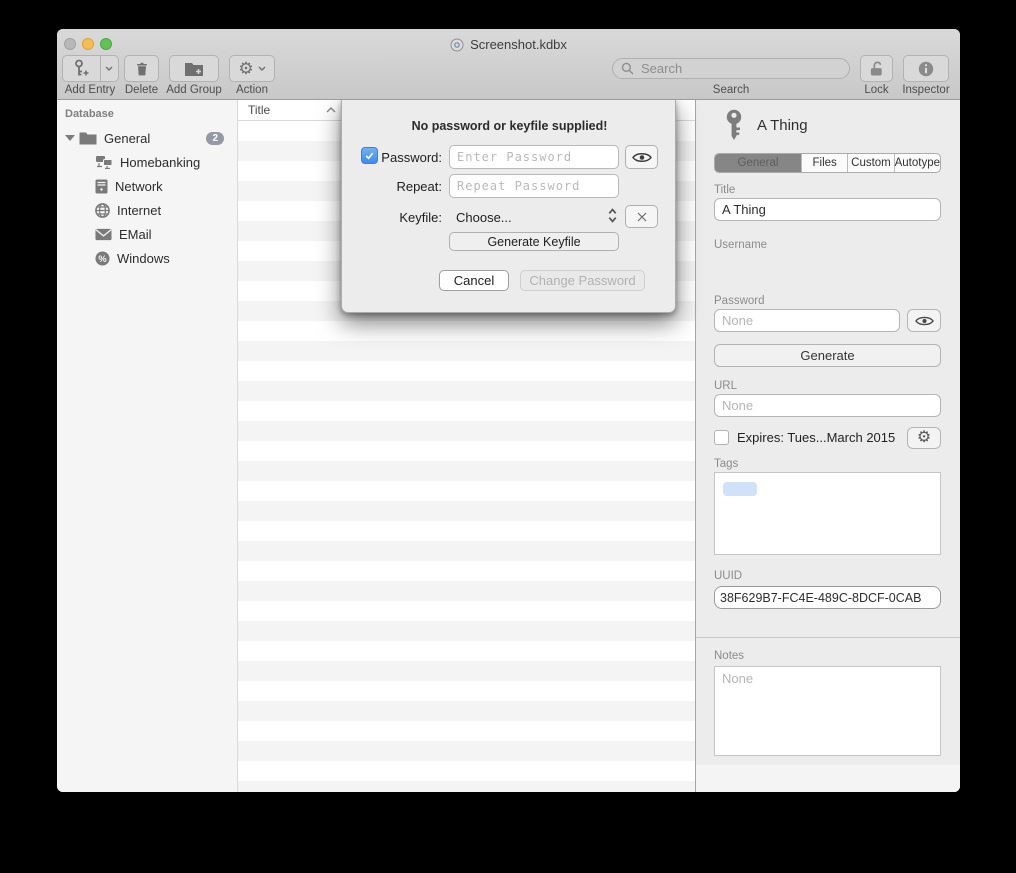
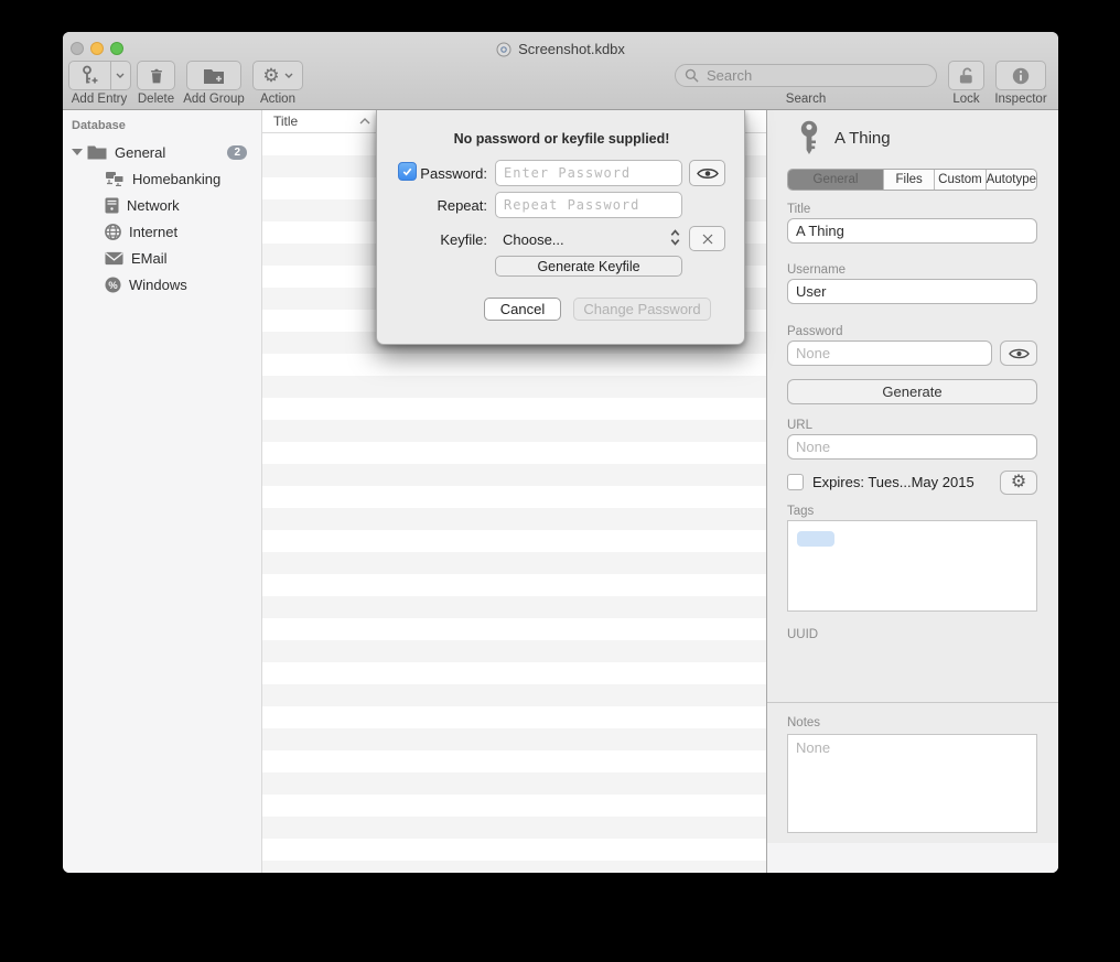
  Database
  General
  2
  Homebanking
  Network
  Internet
  EMail
  %
  Windows
  Title
  A Thing
  General
  Files
  Custom
  Autotype
  Title
  A Thing
  Username
+ User
  Password
  None
  Generate
  URL
  None
- Expires: Tues...March 2015
+ Expires: Tues...May 2015
  ⚙
  Tags
  UUID
- 38F629B7-FC4E-489C-8DCF-0CAB
  Notes
  None
  No password or keyfile supplied!
  Password:
  Enter Password
  Repeat:
  Repeat Password
  Keyfile:
  Choose...
  Generate Keyfile
  Cancel
  Change Password
  Screenshot.kdbx
  Add Entry
  Delete
  Add Group
  ⚙
  Action
  Search
  Search
  Lock
  Inspector
